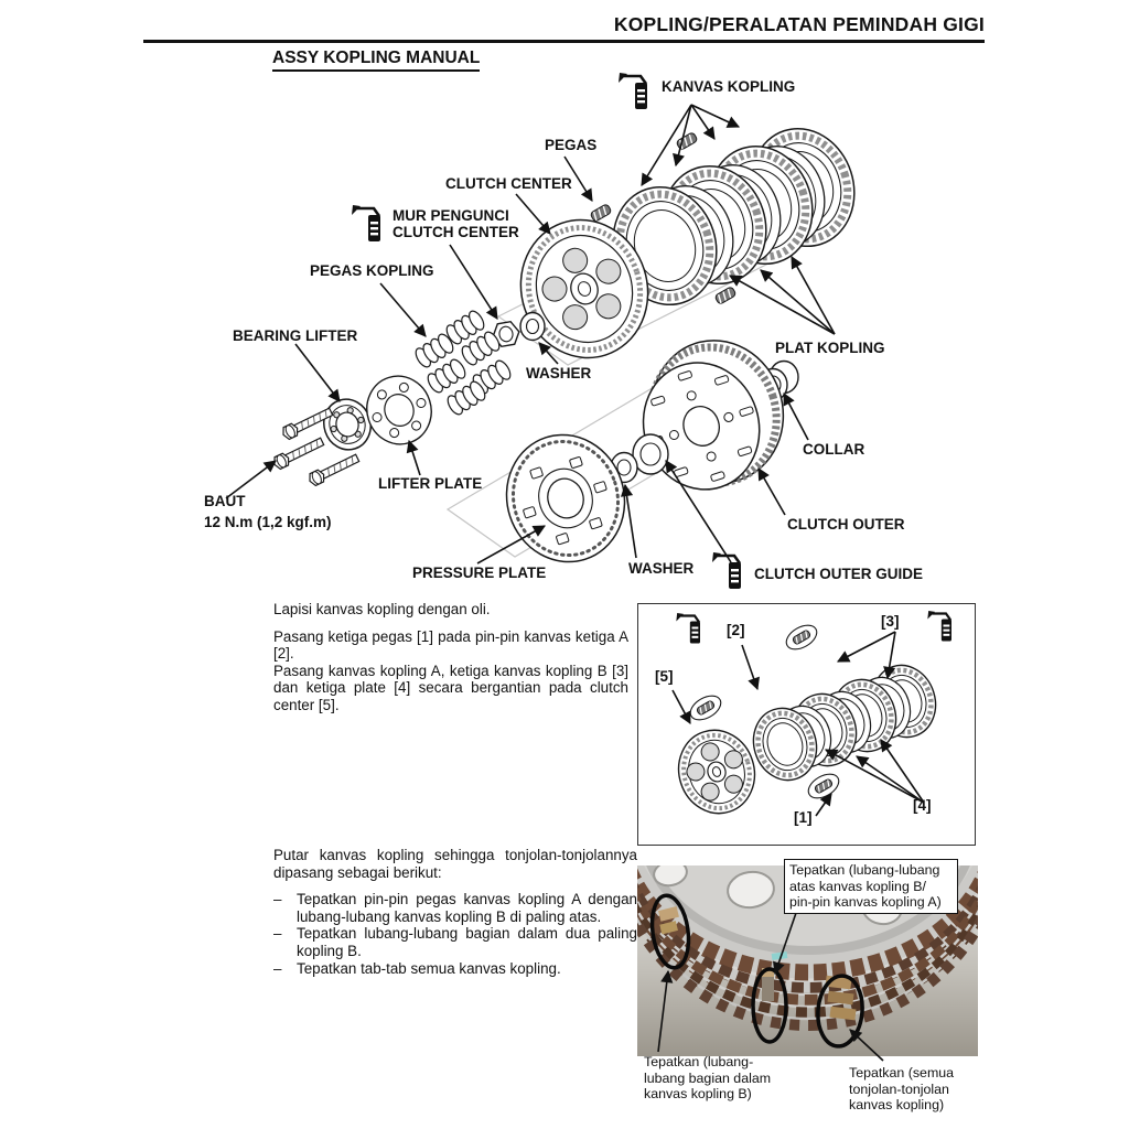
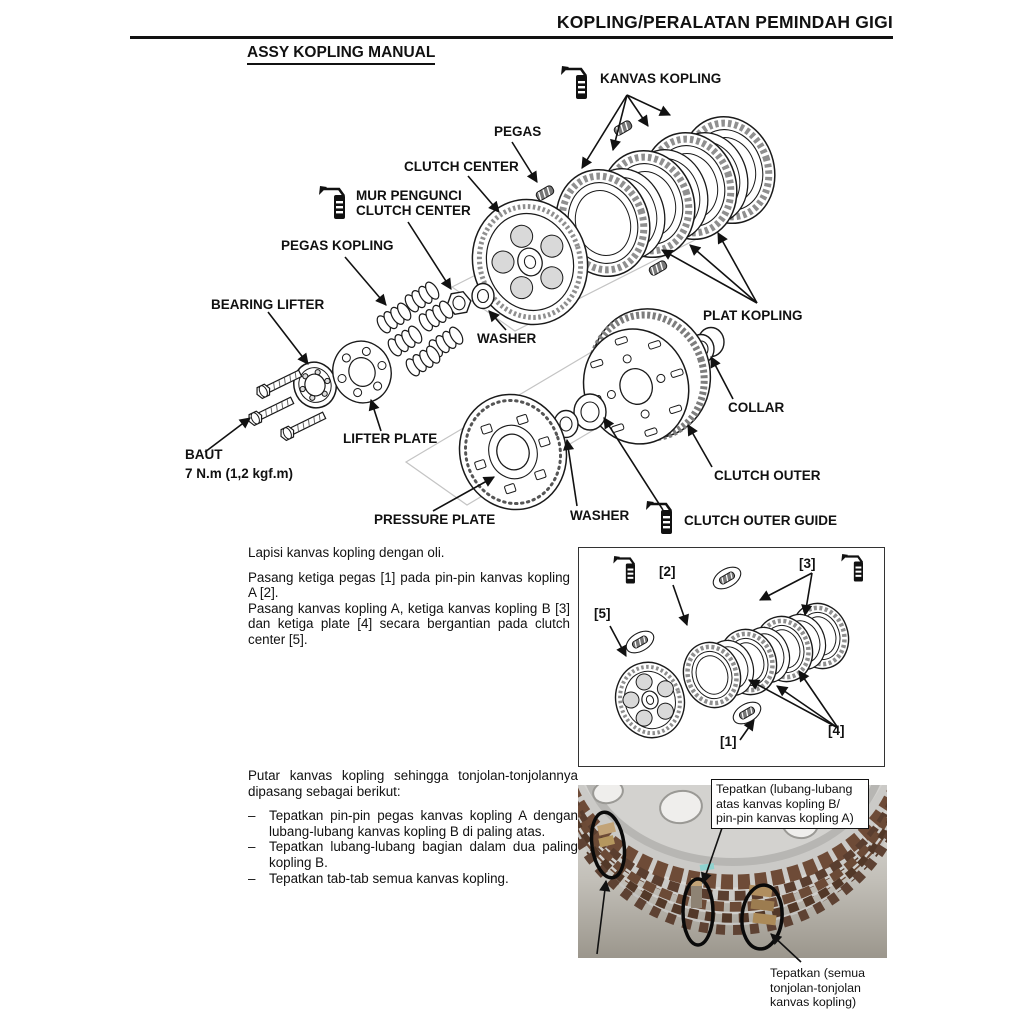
  KOPLING/PERALATAN PEMINDAH GIGI
  ASSY KOPLING MANUAL
  KANVAS KOPLING
  PEGAS
  CLUTCH CENTER
  MUR PENGUNCI
  CLUTCH CENTER
  PEGAS KOPLING
  BEARING LIFTER
  BAUT
- 12 N.m (1,2 kgf.m)
+ 7 N.m (1,2 kgf.m)
  LIFTER PLATE
  PRESSURE PLATE
  WASHER
  WASHER
  PLAT KOPLING
  COLLAR
  CLUTCH OUTER
  CLUTCH OUTER GUIDE
  [5]
  [2]
  [3]
  [1]
  [4]
  Lapisi kanvas kopling dengan oli.
- Pasang ketiga pegas [1] pada pin-pin kanvas ketiga A [2].
+ Pasang ketiga pegas [1] pada pin-pin kanvas kopling A [2].
  Pasang kanvas kopling A, ketiga kanvas kopling B [3] dan ketiga plate [4] secara bergantian pada clutch center [5].
  Putar kanvas kopling sehingga tonjolan-tonjolannya dipasang sebagai berikut:
  –
  Tepatkan pin-pin pegas kanvas kopling A dengan lubang-lubang kanvas kopling B di paling atas.
  –
  Tepatkan lubang-lubang bagian dalam dua paling kopling B.
  –
  Tepatkan tab-tab semua kanvas kopling.
  Tepatkan (lubang-lubang atas kanvas kopling B/ pin-pin kanvas kopling A)
- Tepatkan (lubang-lubang bagian dalam kanvas kopling B)
  Tepatkan (semua tonjolan-tonjolan kanvas kopling)
